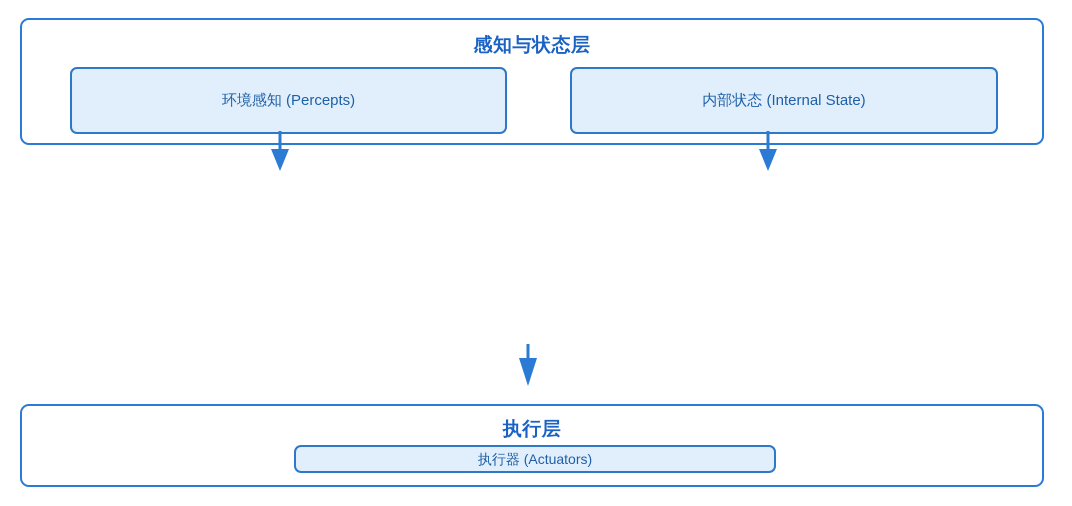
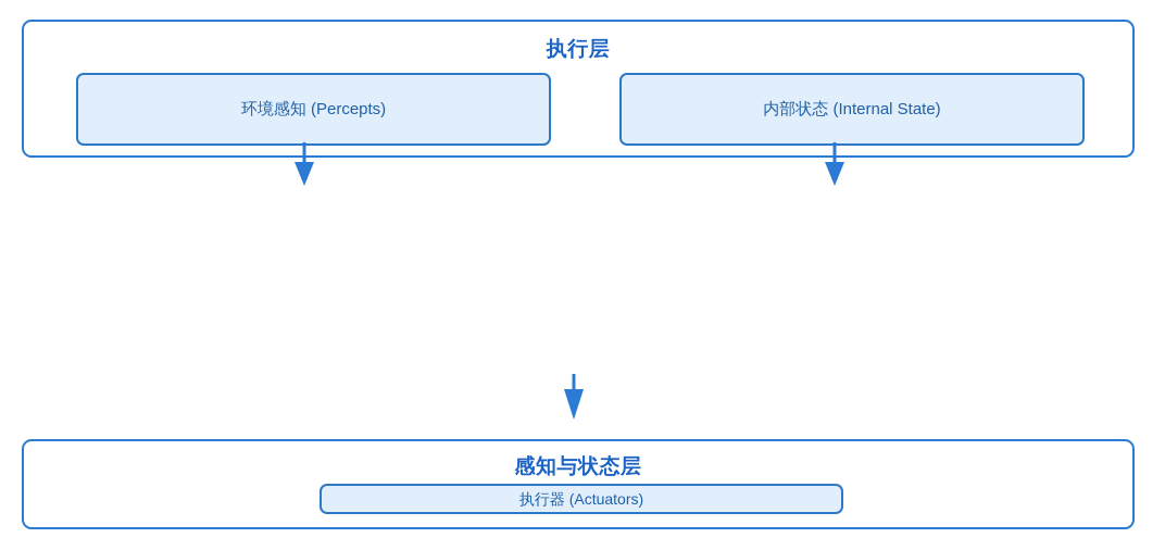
- 感知与状态层
+ 执行层
  环境感知 (Percepts)
  内部状态 (Internal State)
- 执行层
+ 感知与状态层
  执行器 (Actuators)
